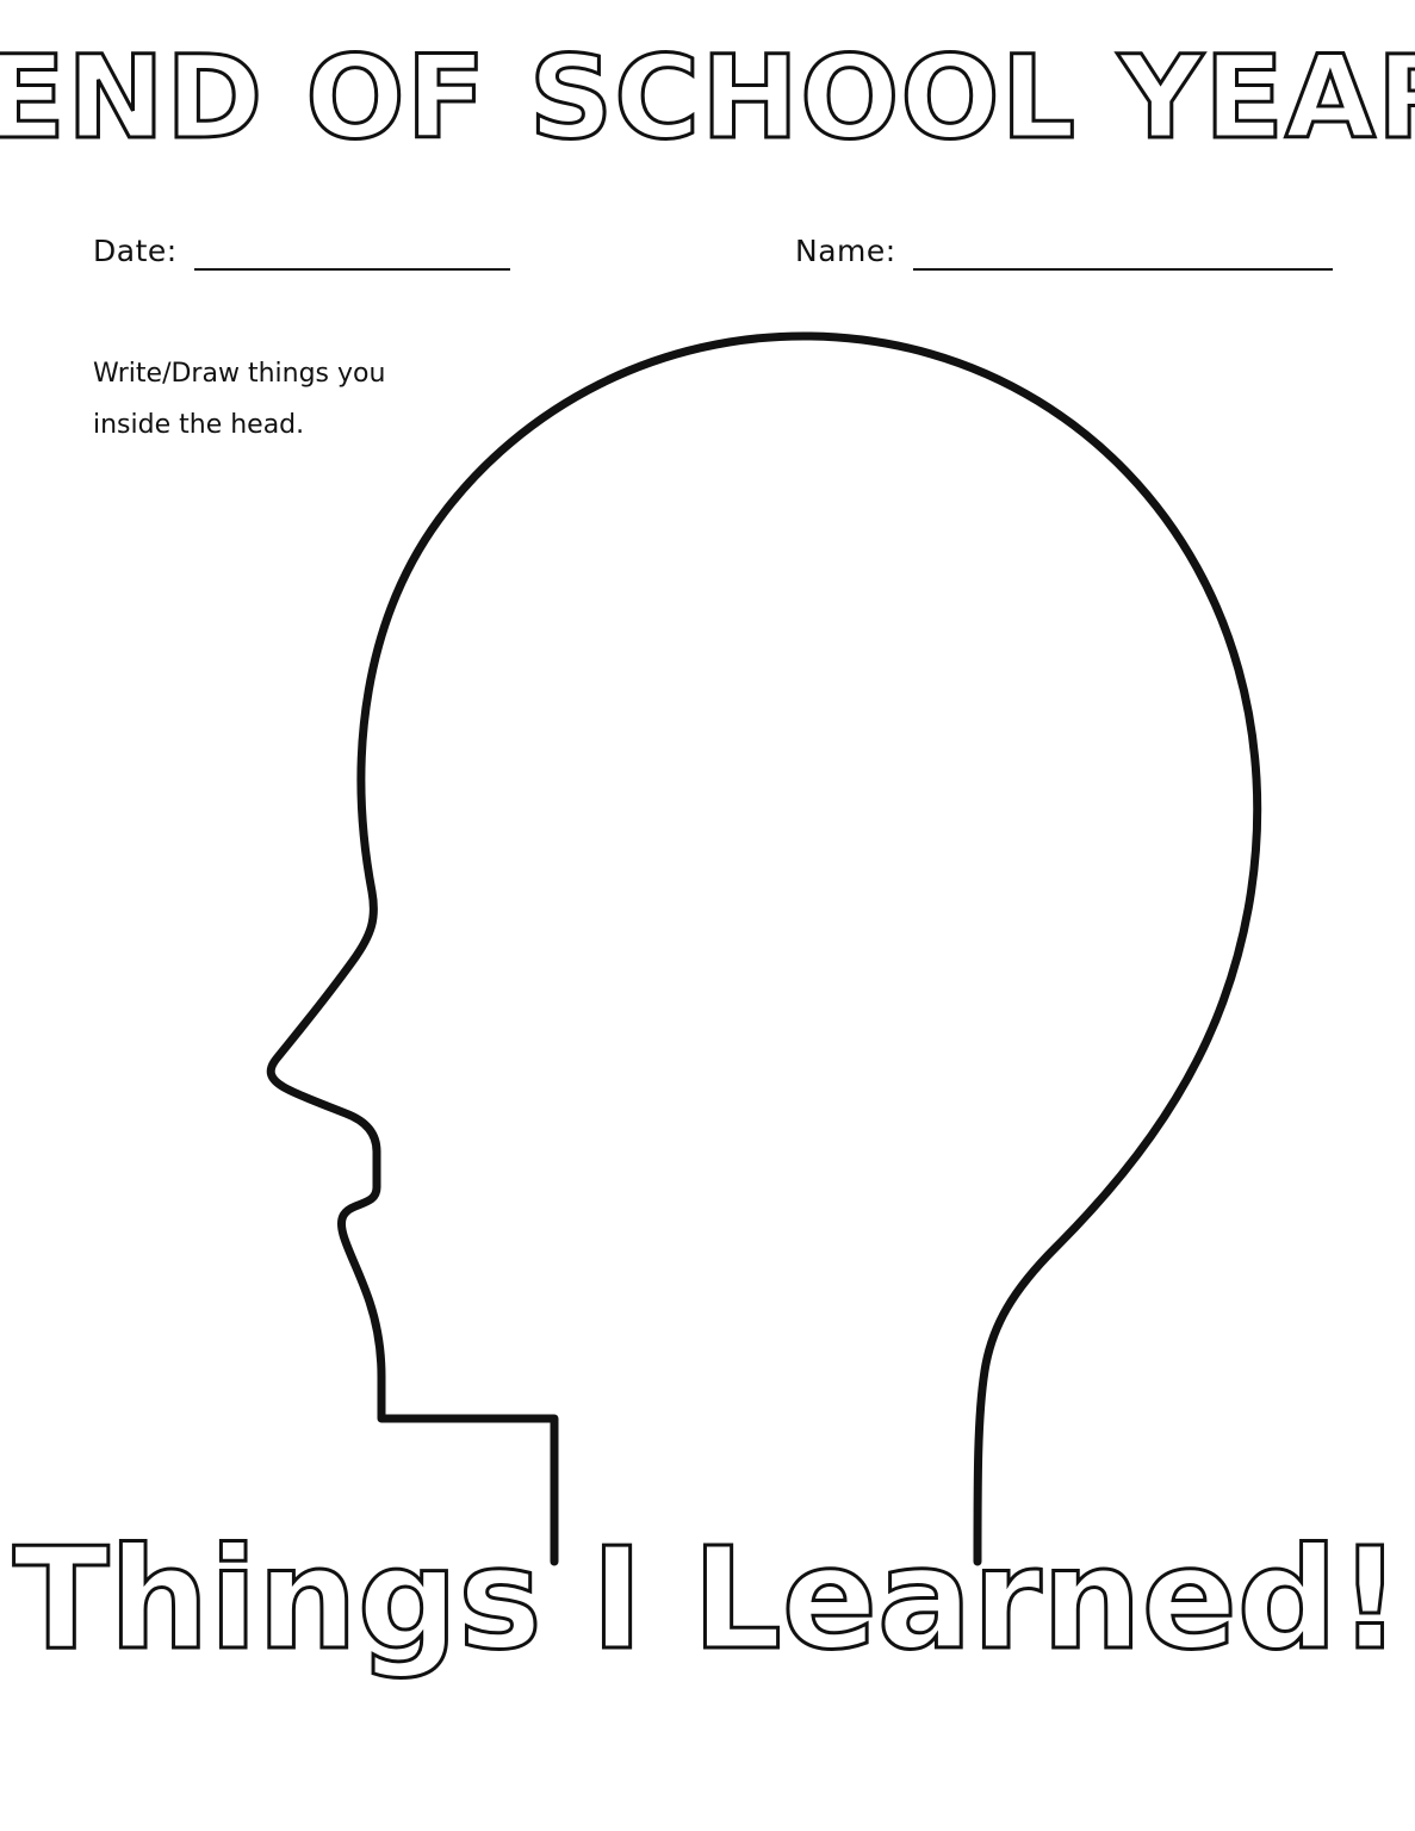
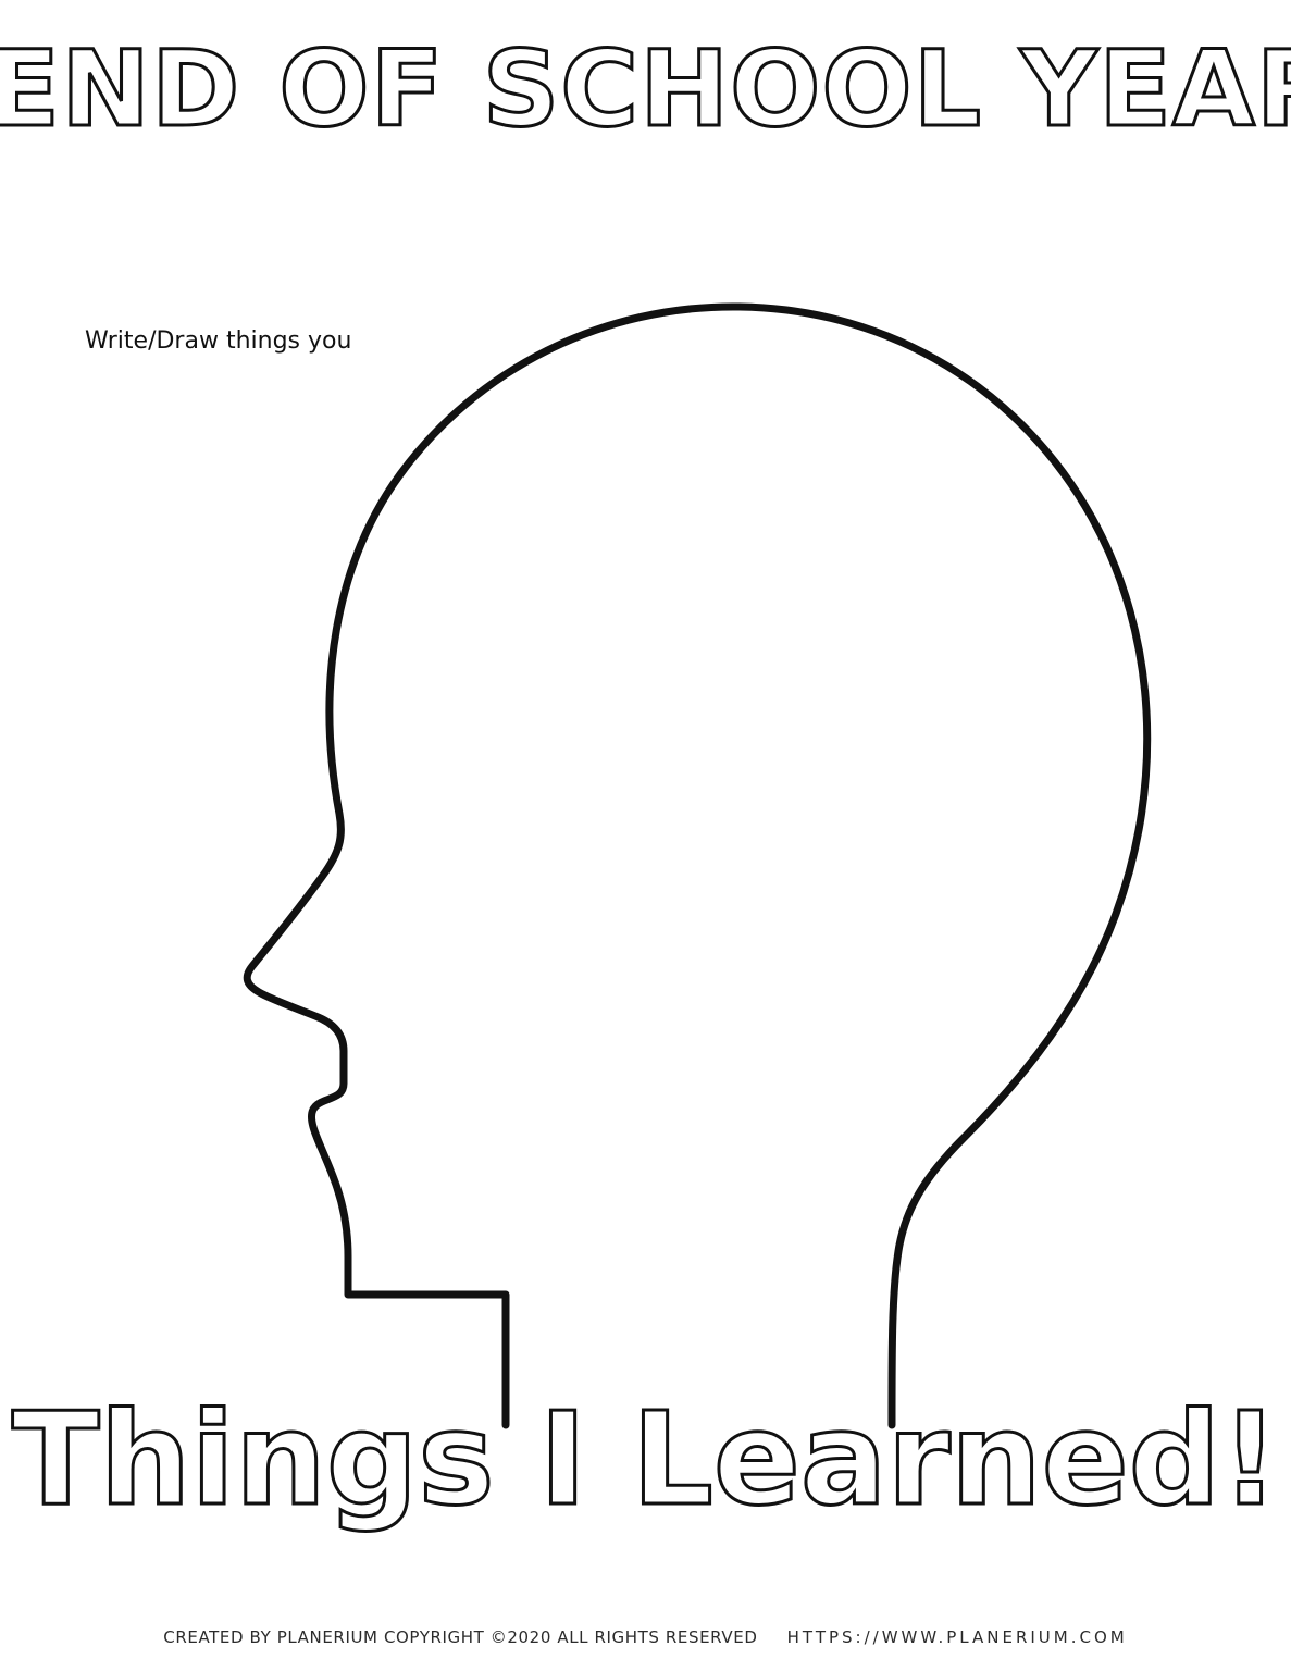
  END OF SCHOOL YEA
- Date:
- Name:
  Write/Draw things you
- inside the head.
  Things I Learned!
+ CREATED BY PLANERIUM COPYRIGHT ©2020 ALL RIGHTS RESERVED HTTPS://WWW.PLANERIUM.COM
